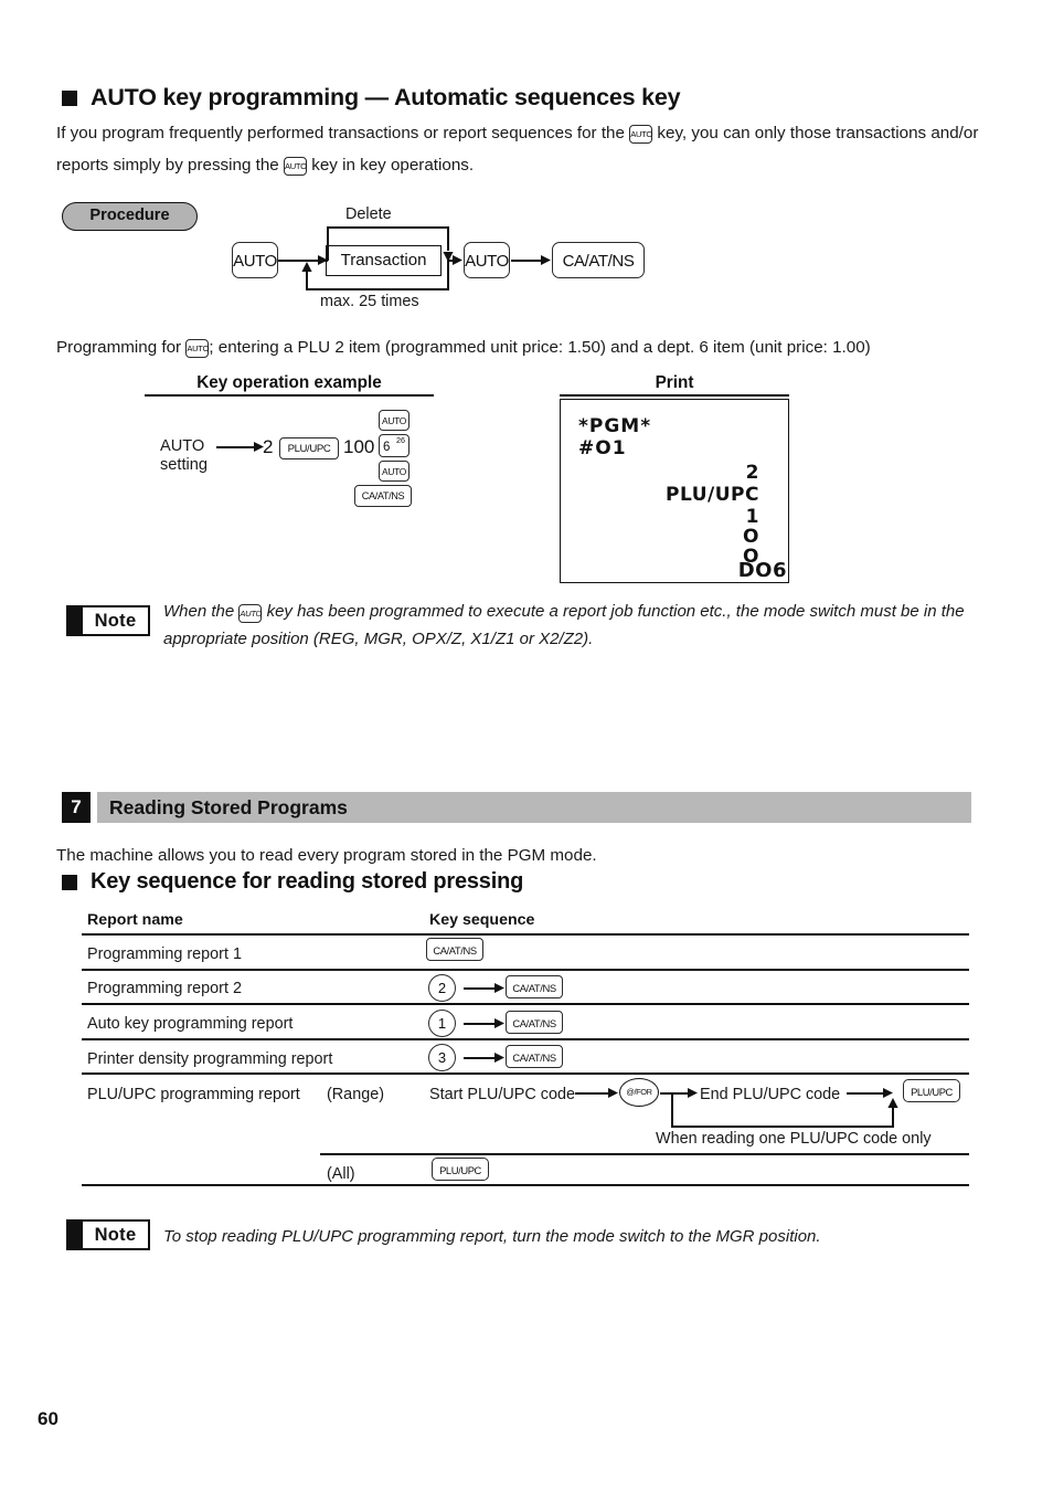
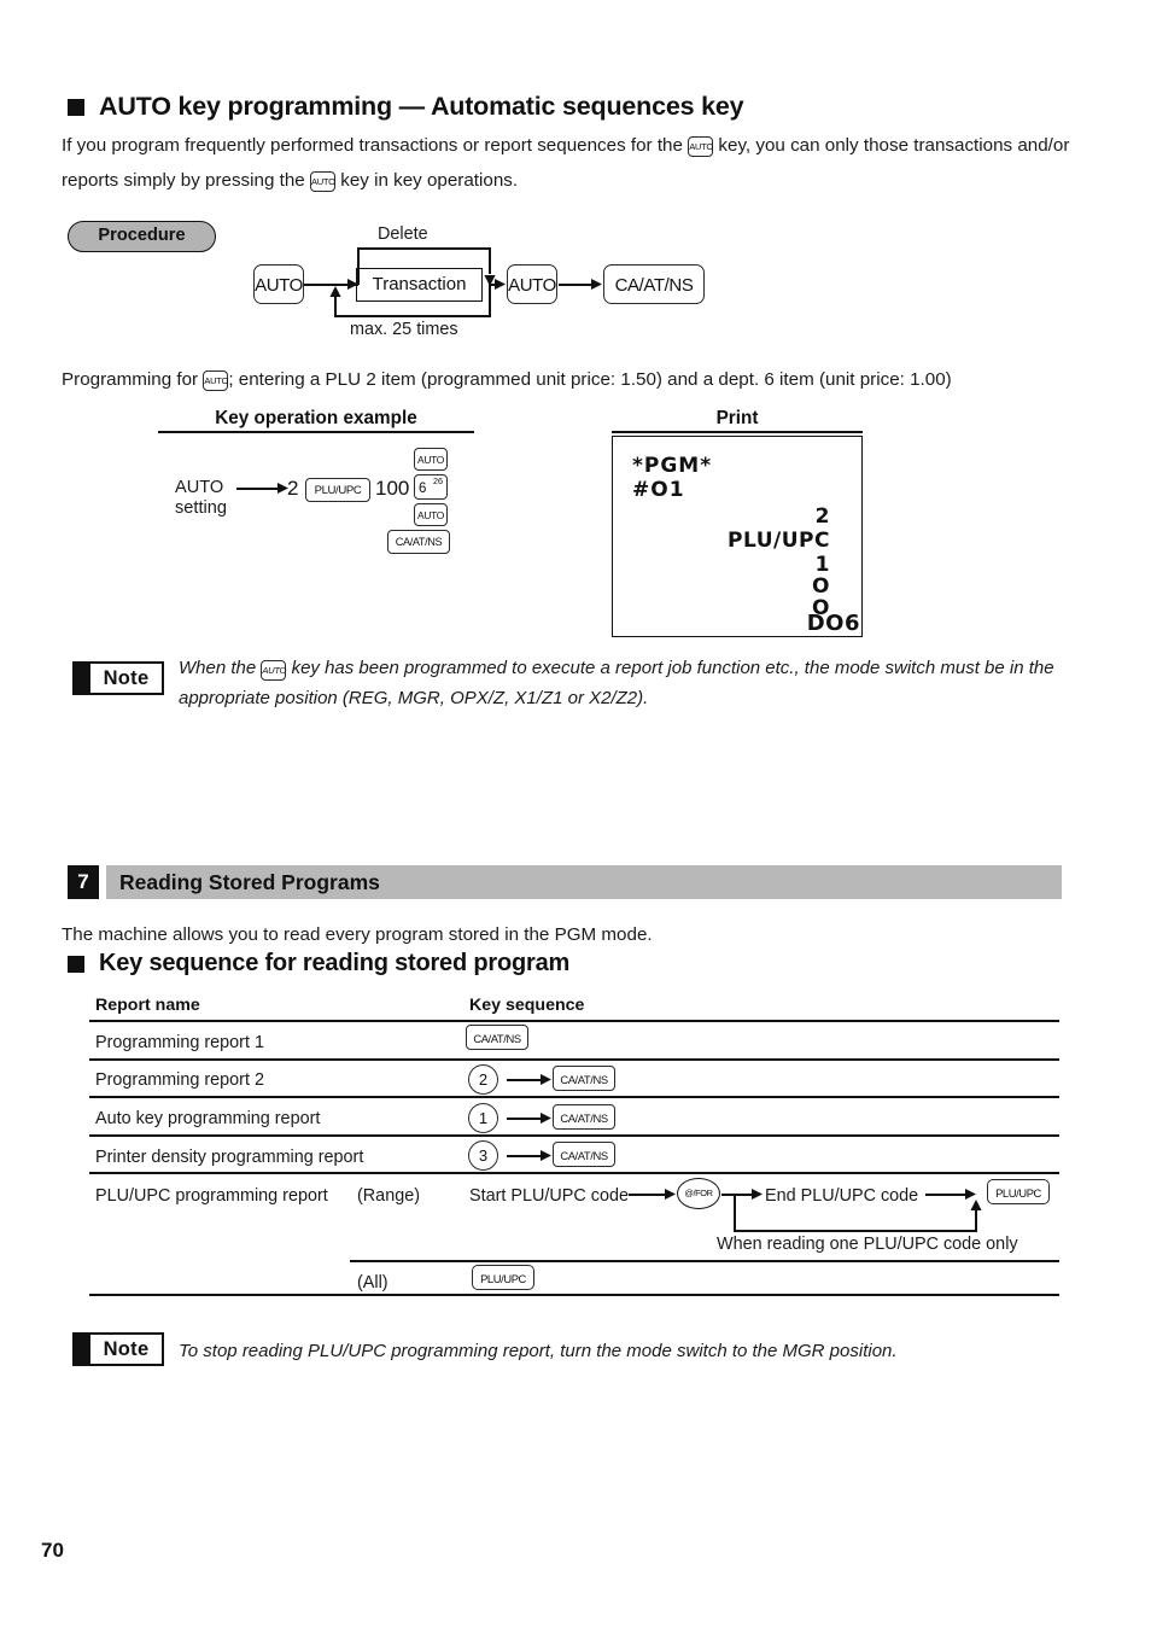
  AUTO key programming — Automatic sequences key
  If you program frequently performed transactions or report sequences for the AUTO key, you can only those transactions and/or reports simply by pressing the AUTO key in key operations.
  Procedure
  Delete
  AUTO
  Transaction
  AUTO
  CA/AT/NS
  max. 25 times
  Programming for AUTO; entering a PLU 2 item (programmed unit price: 1.50) and a dept. 6 item (unit price: 1.00)
  Key operation example
  Print
  AUTO
  setting
  2
  PLU/UPC
  100
  AUTO
  6
  26
  AUTO
  CA/AT/NS
  *PGM*
  #O1
  2
  PLU/UPC
  1
  O
  O
  DO6
  Note
  When the AUTO key has been programmed to execute a report job function etc., the mode switch must be in the appropriate position (REG, MGR, OPX/Z, X1/Z1 or X2/Z2).
  7
  Reading Stored Programs
  The machine allows you to read every program stored in the PGM mode.
- Key sequence for reading stored pressing
+ Key sequence for reading stored program
  Report name
  Key sequence
  Programming report 1
  CA/AT/NS
  Programming report 2
  2
  CA/AT/NS
  Auto key programming report
  1
  CA/AT/NS
  Printer density programming report
  3
  CA/AT/NS
  PLU/UPC programming report
  (Range)
  Start PLU/UPC code
  @/FOR
  End PLU/UPC code
  PLU/UPC
  When reading one PLU/UPC code only
  (All)
  PLU/UPC
  Note
  To stop reading PLU/UPC programming report, turn the mode switch to the MGR position.
- 60
+ 70
